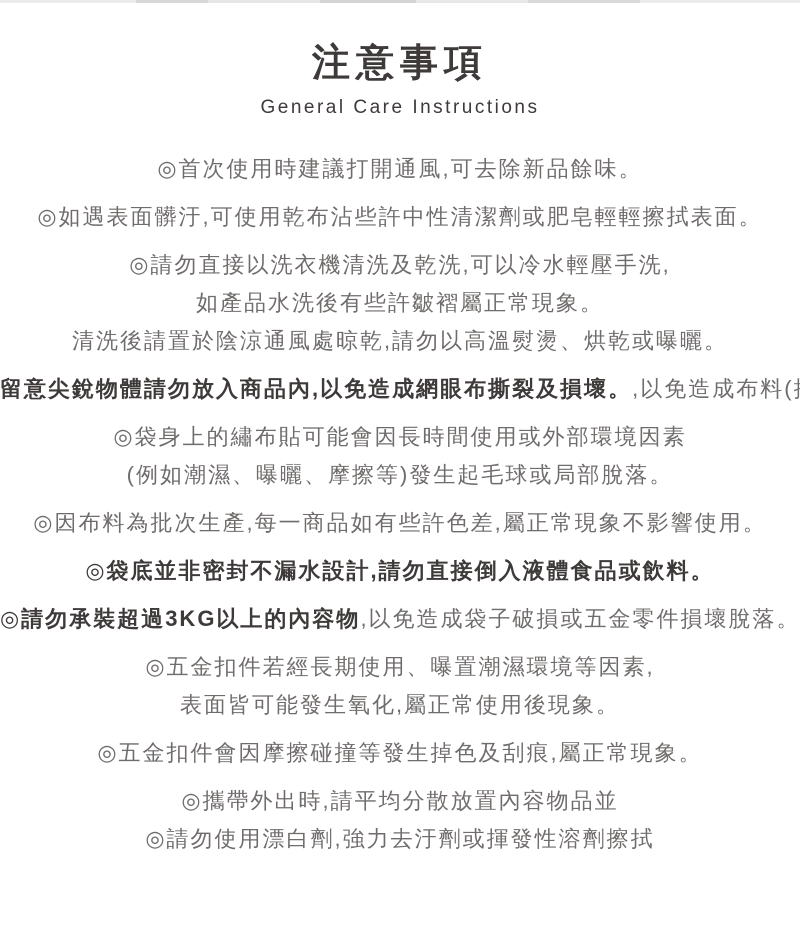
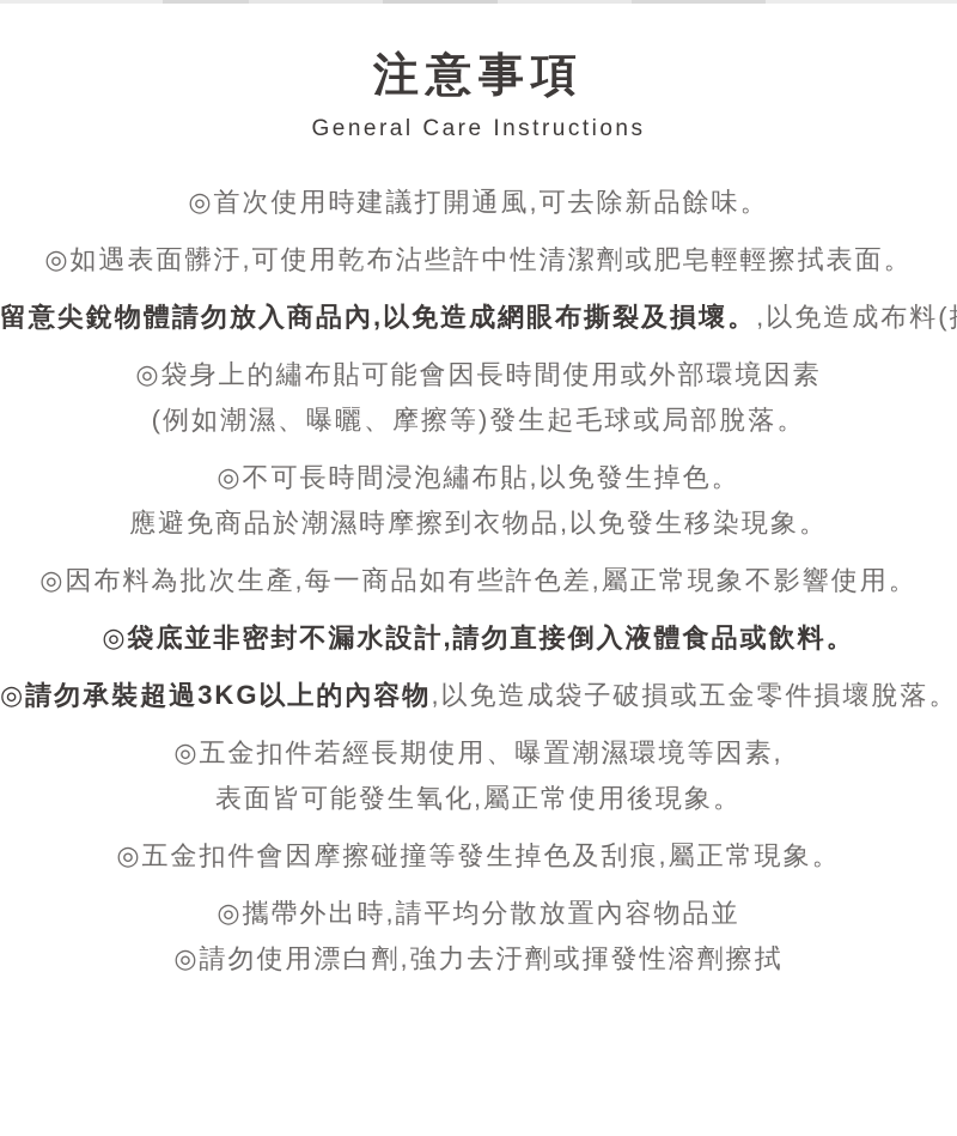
  注意事項
  General Care Instructions
  ◎首次使用時建議打開通風,可去除新品餘味。
  ◎如遇表面髒汙,可使用乾布沾些許中性清潔劑或肥皂輕輕擦拭表面。
- ◎請勿直接以洗衣機清洗及乾洗,可以冷水輕壓手洗,
- 如產品水洗後有些許皺褶屬正常現象。
- 清洗後請置於陰涼通風處晾乾,請勿以高溫熨燙、烘乾或曝曬。
  留意尖銳物體請勿放入商品內,以免造成網眼布撕裂及損壞。,以免造成布料(
  ◎袋身上的繡布貼可能會因長時間使用或外部環境因素
  (例如潮濕、曝曬、摩擦等)發生起毛球或局部脫落。
+ ◎不可長時間浸泡繡布貼,以免發生掉色。
+ 應避免商品於潮濕時摩擦到衣物品,以免發生移染現象。
  ◎因布料為批次生產,每一商品如有些許色差,屬正常現象不影響使用。
  ◎袋底並非密封不漏水設計,請勿直接倒入液體食品或飲料。
  ◎請勿承裝超過3KG以上的內容物,以免造成袋子破損或五金零件損壞脫落。
  ◎五金扣件若經長期使用、曝置潮濕環境等因素,
  表面皆可能發生氧化,屬正常使用後現象。
  ◎五金扣件會因摩擦碰撞等發生掉色及刮痕,屬正常現象。
  ◎攜帶外出時,請平均分散放置內容物品並
  ◎請勿使用漂白劑,強力去汙劑或揮發性溶劑擦拭
